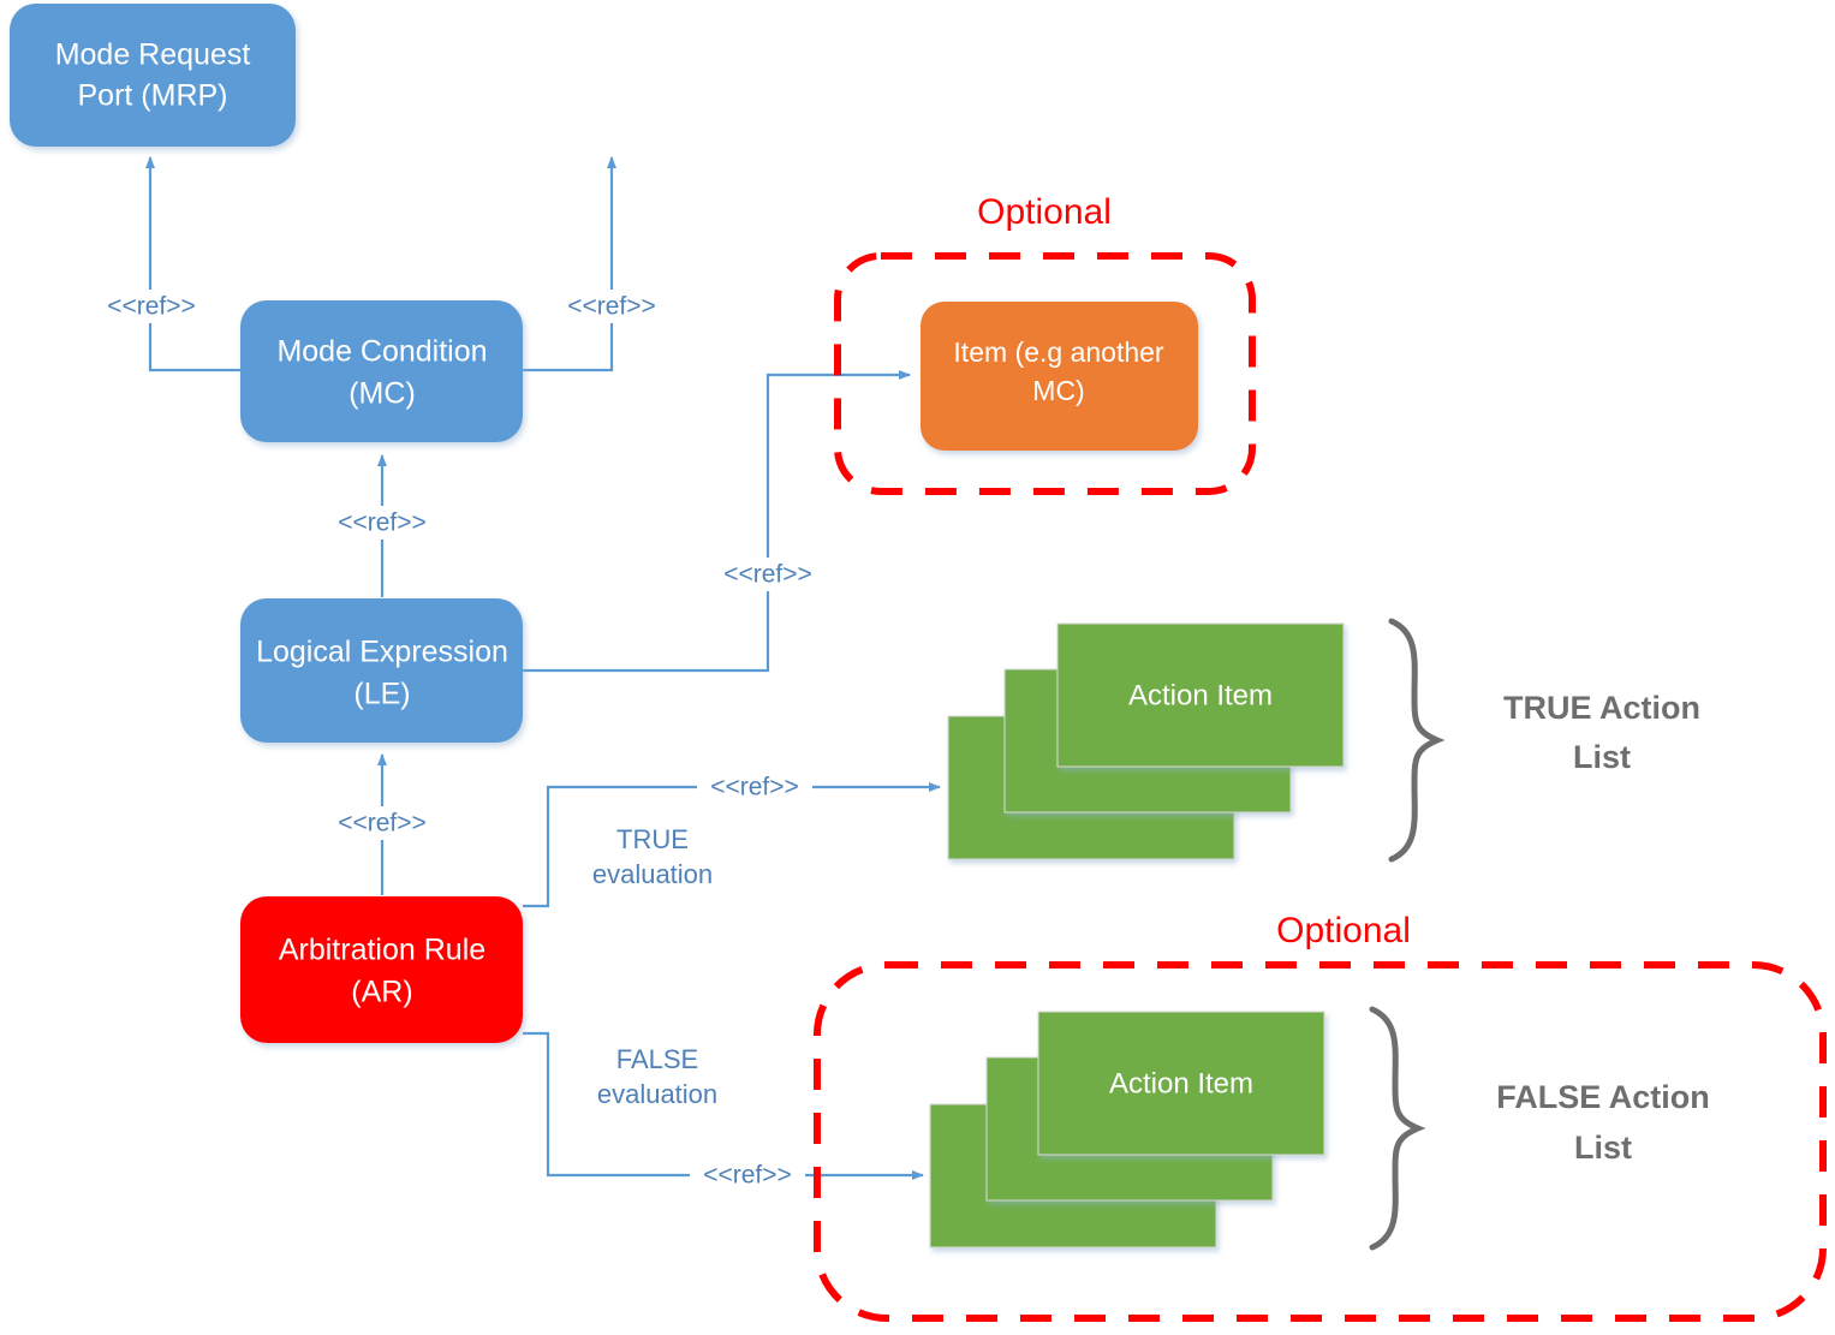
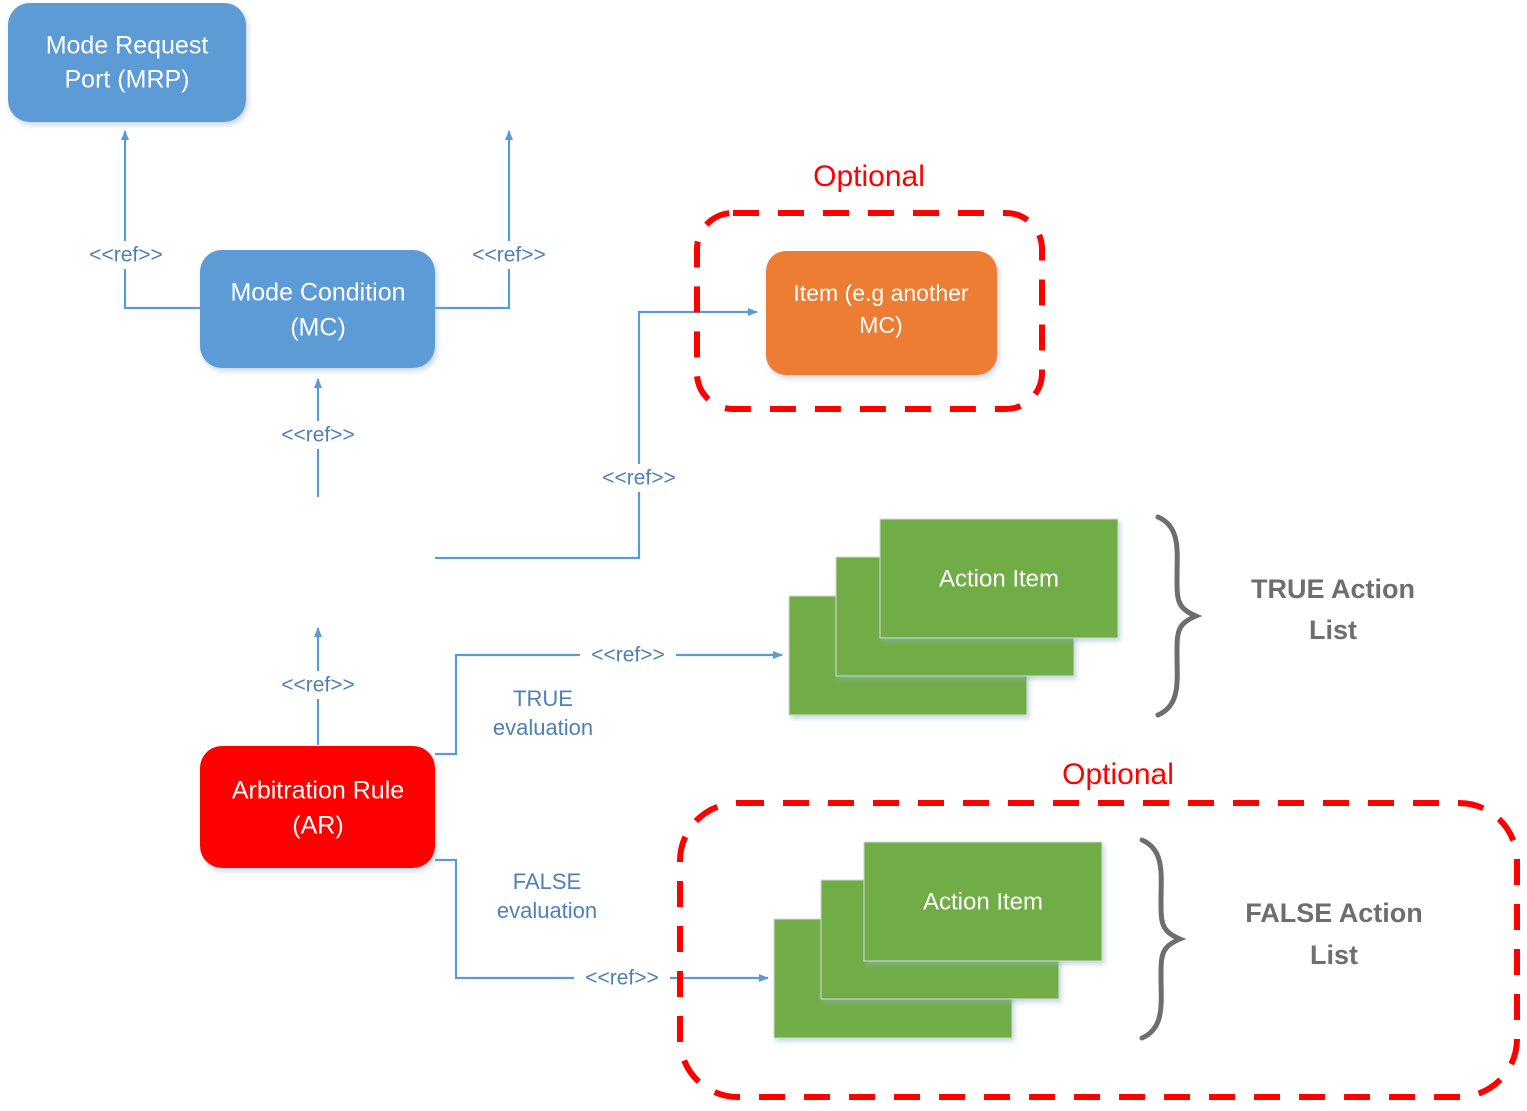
  <<ref>>
  <<ref>>
  <<ref>>
  <<ref>>
  <<ref>>
  <<ref>>
  <<ref>>
  TRUE
  evaluation
  FALSE
  evaluation
  Optional
  Optional
  Mode Request
  Port (MRP)
  Mode Condition
  (MC)
- Logical Expression
- (LE)
  Arbitration Rule
  (AR)
  Item (e.g another
  MC)
  Action Item
  TRUE Action
  List
  Action Item
  FALSE Action
  List
